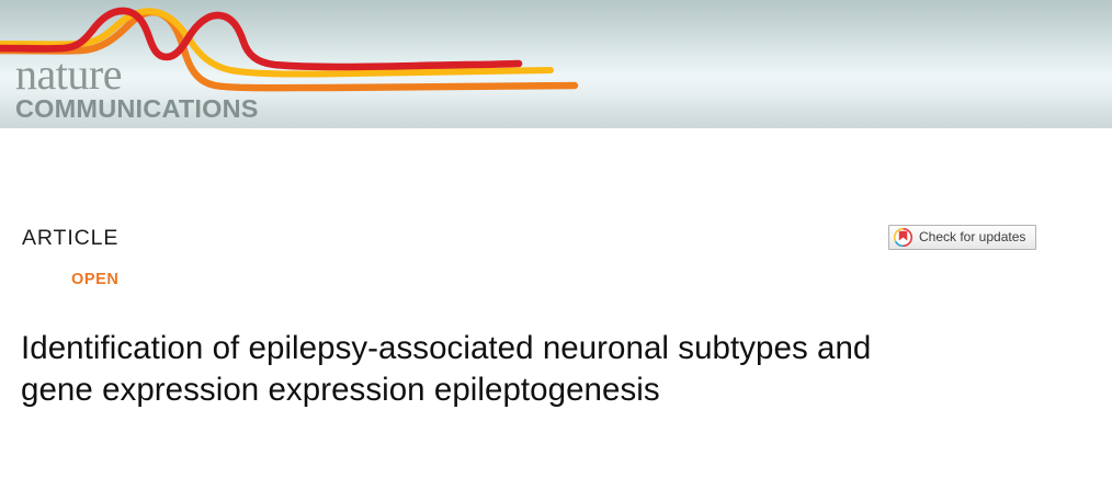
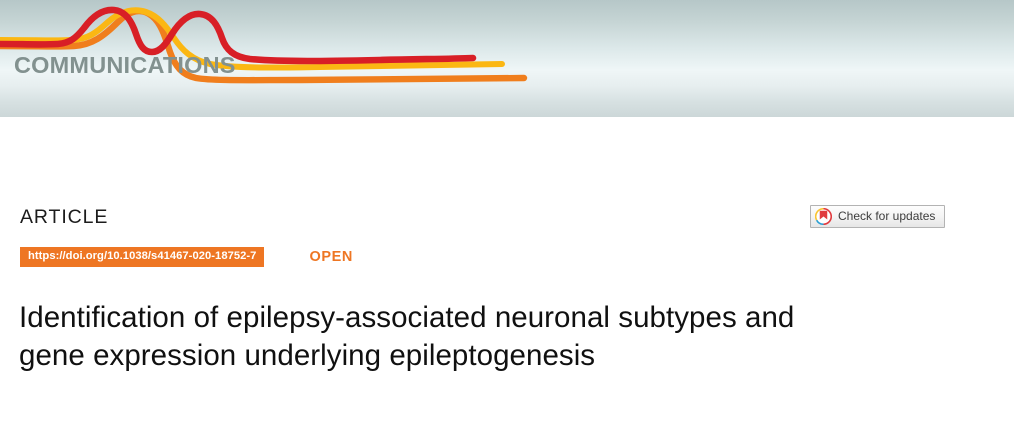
- nature
  COMMUNICATIONS
  ARTICLE
+ https://doi.org/10.1038/s41467-020-18752-7
  OPEN
  Check for updates
- Identification of epilepsy-associated neuronal subtypes and gene expression expression epileptogenesis
+ Identification of epilepsy-associated neuronal subtypes and gene expression underlying epileptogenesis
